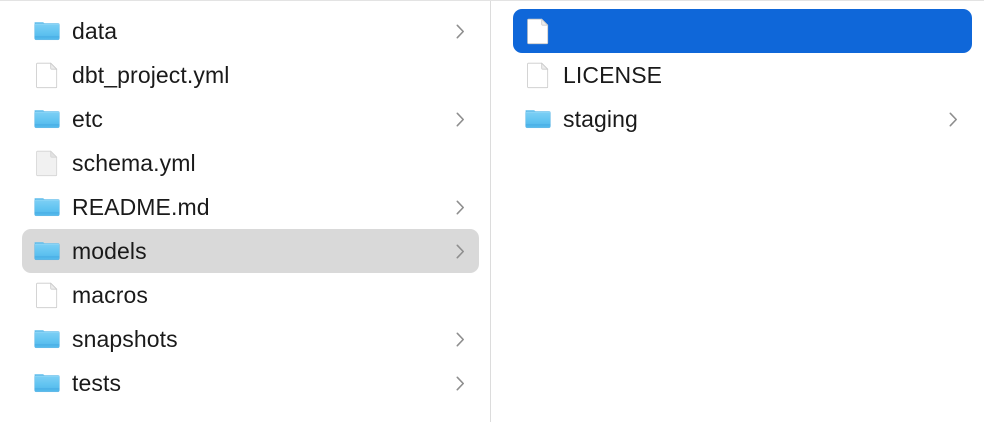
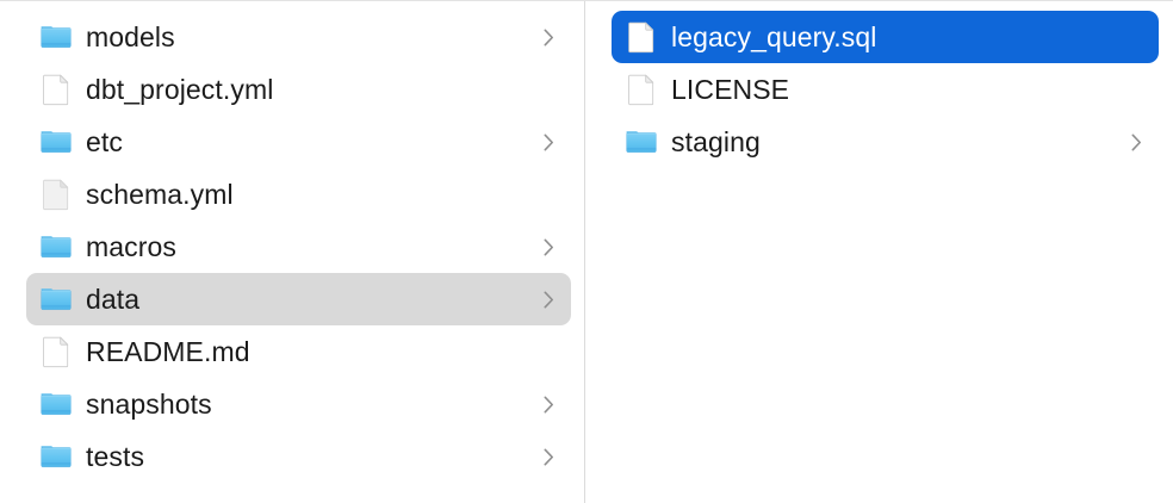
- data
+ models
  dbt_project.yml
  etc
  schema.yml
- README.md
+ macros
- models
+ data
- macros
+ README.md
  snapshots
  tests
+ legacy_query.sql
  LICENSE
  staging
